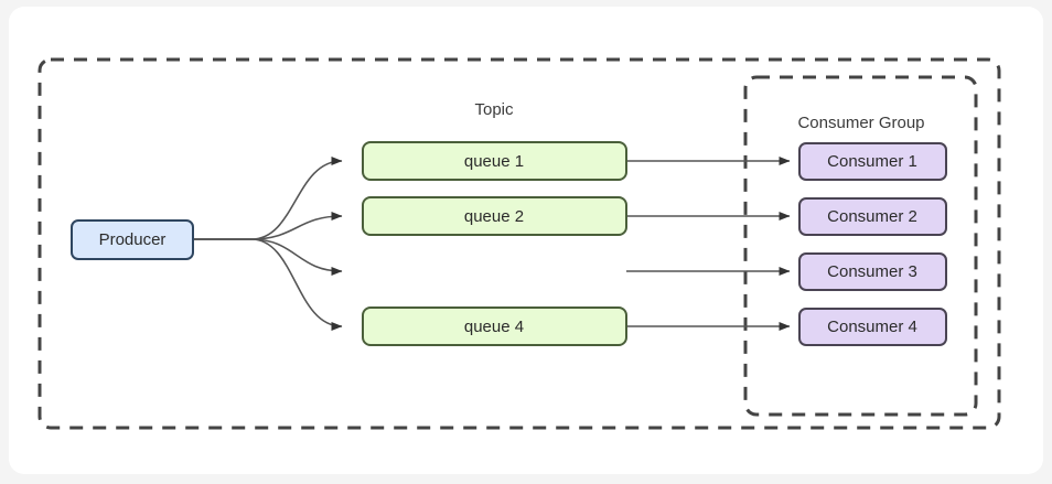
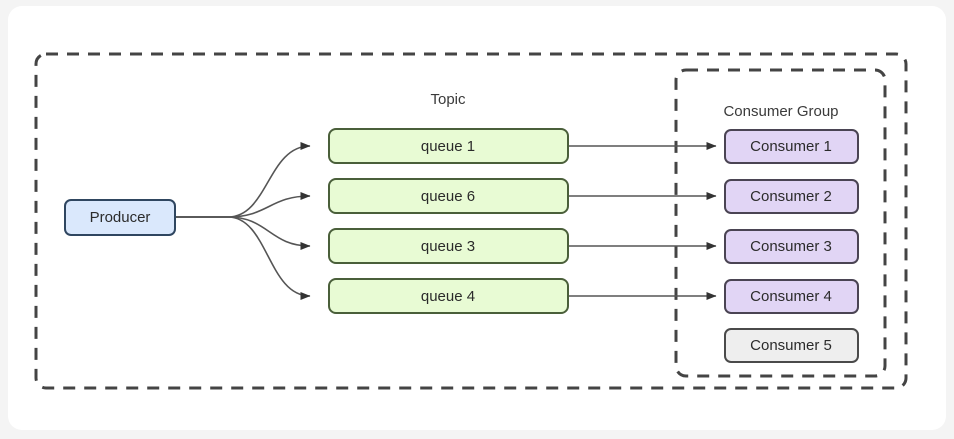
  Topic
  Consumer Group
  Producer
  queue 1
- queue 2
+ queue 6
+ queue 3
  queue 4
  Consumer 1
  Consumer 2
  Consumer 3
  Consumer 4
+ Consumer 5
